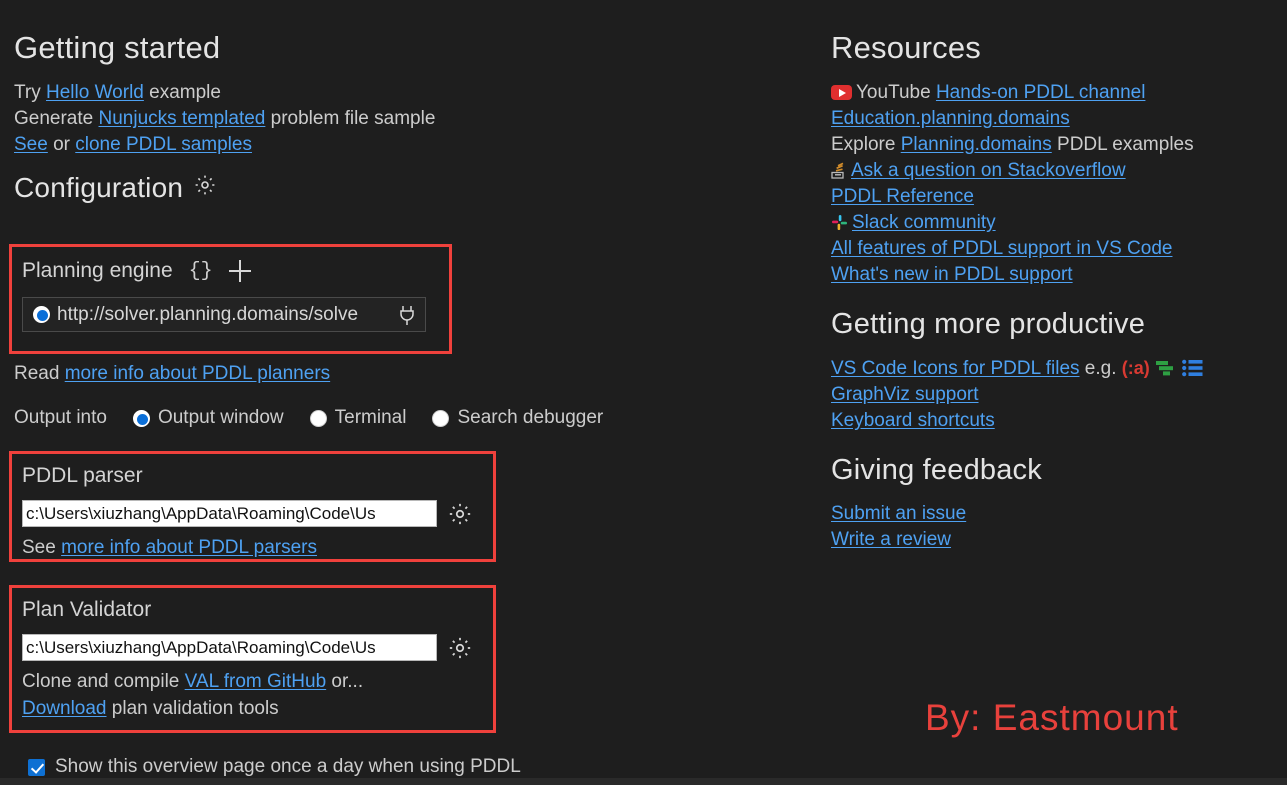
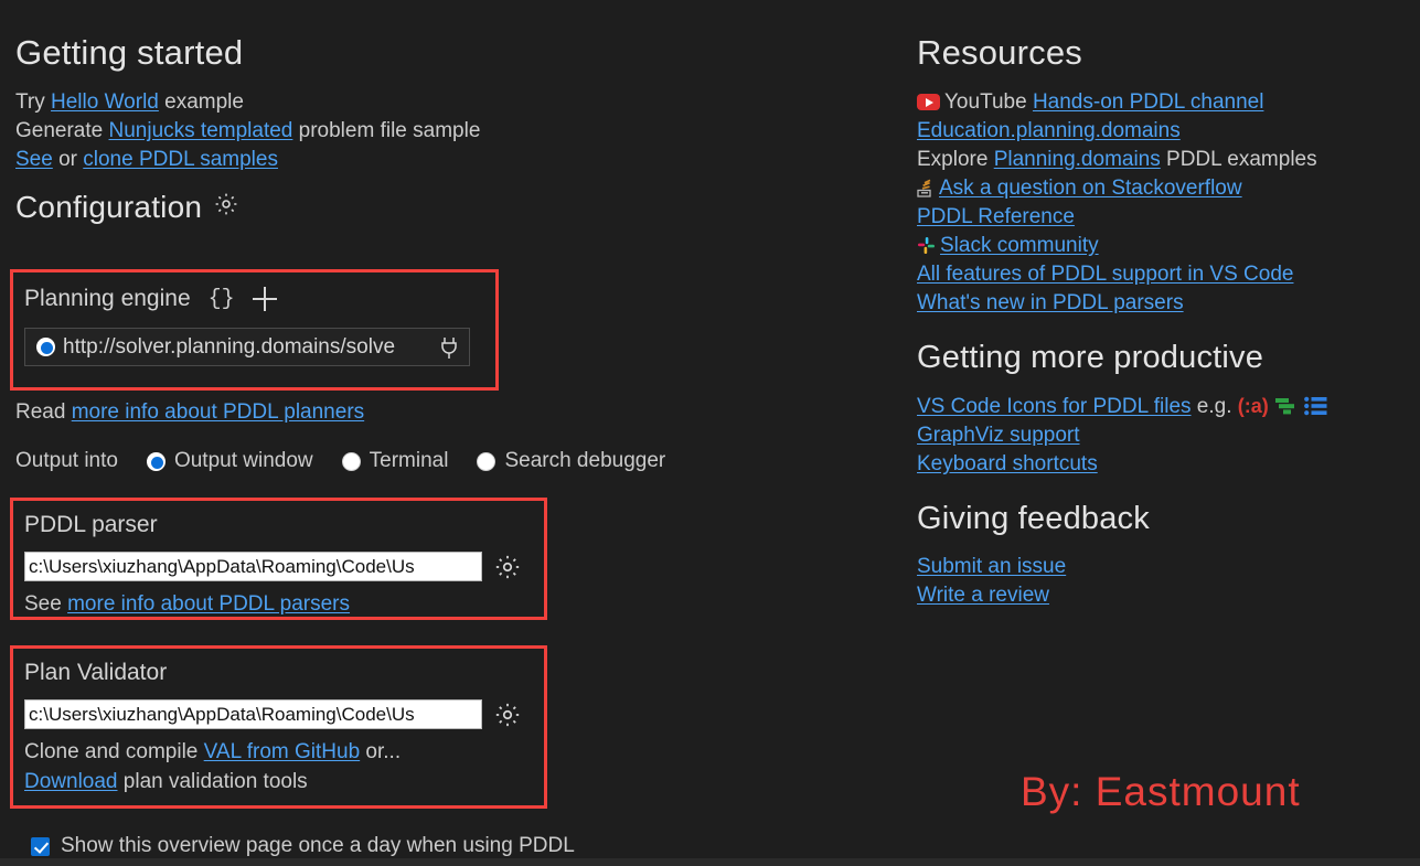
  Getting started
  Try Hello World example
  Generate Nunjucks templated problem file sample
  See or clone PDDL samples
  Configuration
  Planning engine
  {}
  http://solver.planning.domains/solve
  Read more info about PDDL planners
  Output into
  Output window
  Terminal
  Search debugger
  PDDL parser
  c:\Users\xiuzhang\AppData\Roaming\Code\Us
  See more info about PDDL parsers
  Plan Validator
  c:\Users\xiuzhang\AppData\Roaming\Code\Us
  Clone and compile VAL from GitHub or...
  Download plan validation tools
  Show this overview page once a day when using PDDL
  Resources
  YouTube Hands-on PDDL channel
  Education.planning.domains
  Explore Planning.domains PDDL examples
  Ask a question on Stackoverflow
  PDDL Reference
  Slack community
  All features of PDDL support in VS Code
- What's new in PDDL support
+ What's new in PDDL parsers
  Getting more productive
  VS Code Icons for PDDL files e.g. (:a)
  GraphViz support
  Keyboard shortcuts
  Giving feedback
  Submit an issue
  Write a review
  By: Eastmount
